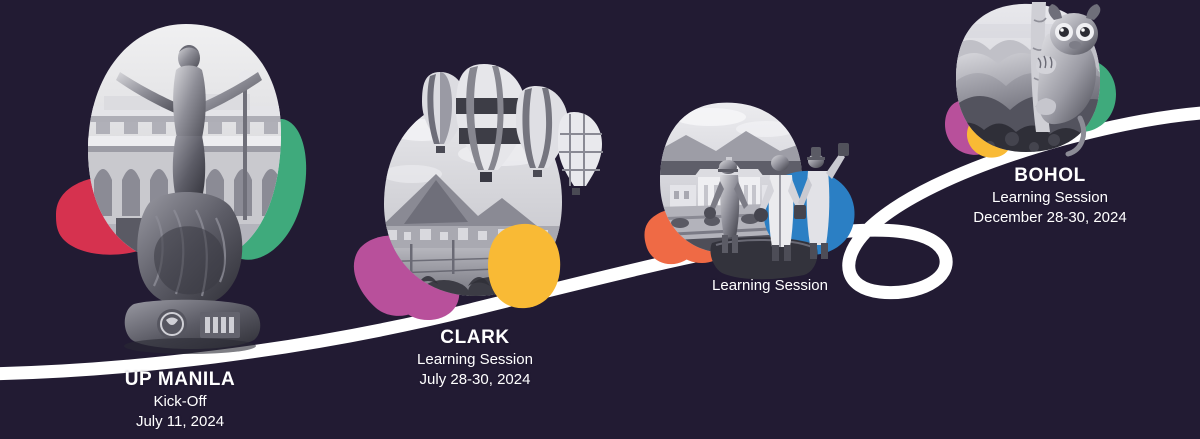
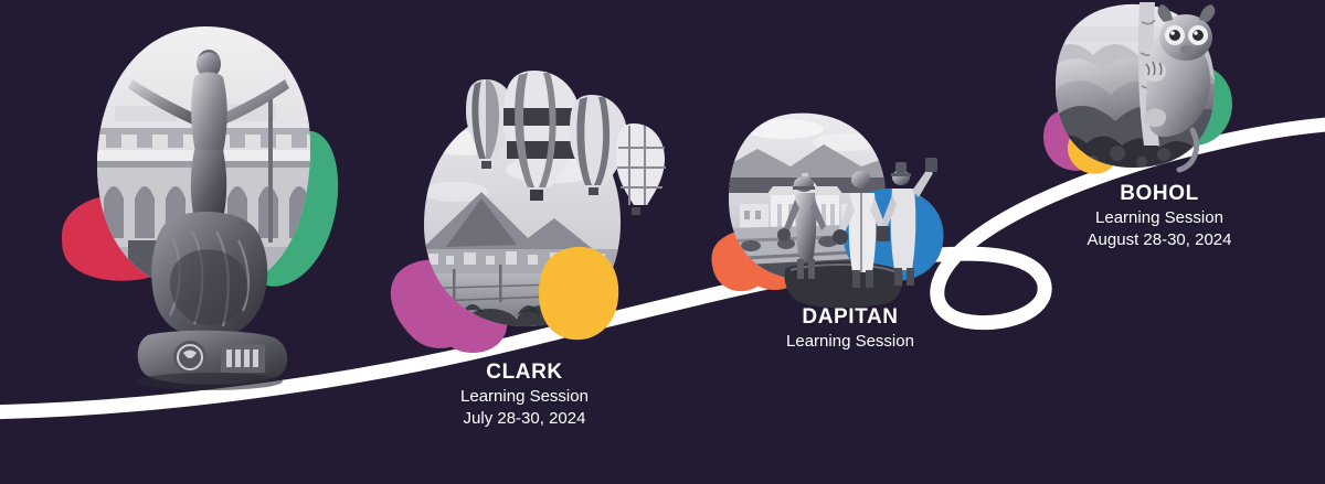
- UP MANILA
- Kick-Off
- July 11, 2024
  CLARK
  Learning Session
  July 28-30, 2024
+ DAPITAN
  Learning Session
  BOHOL
  Learning Session
- December 28-30, 2024
+ August 28-30, 2024
